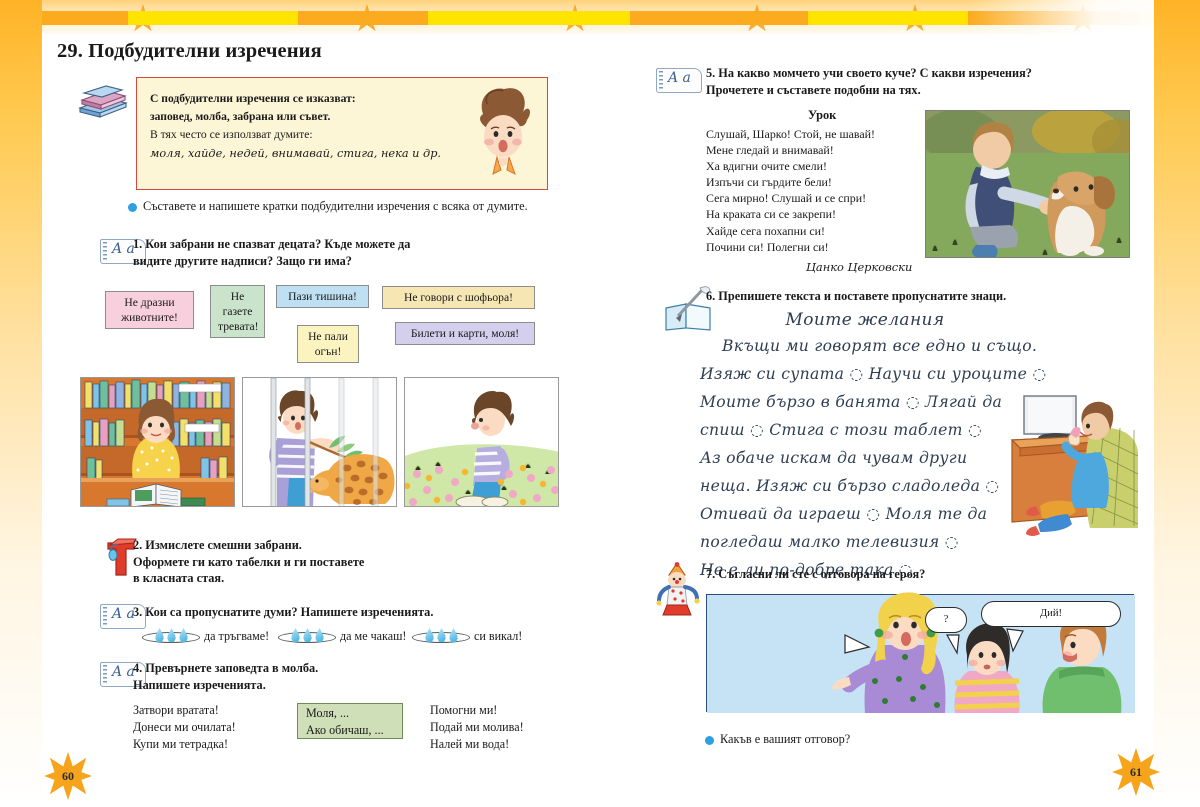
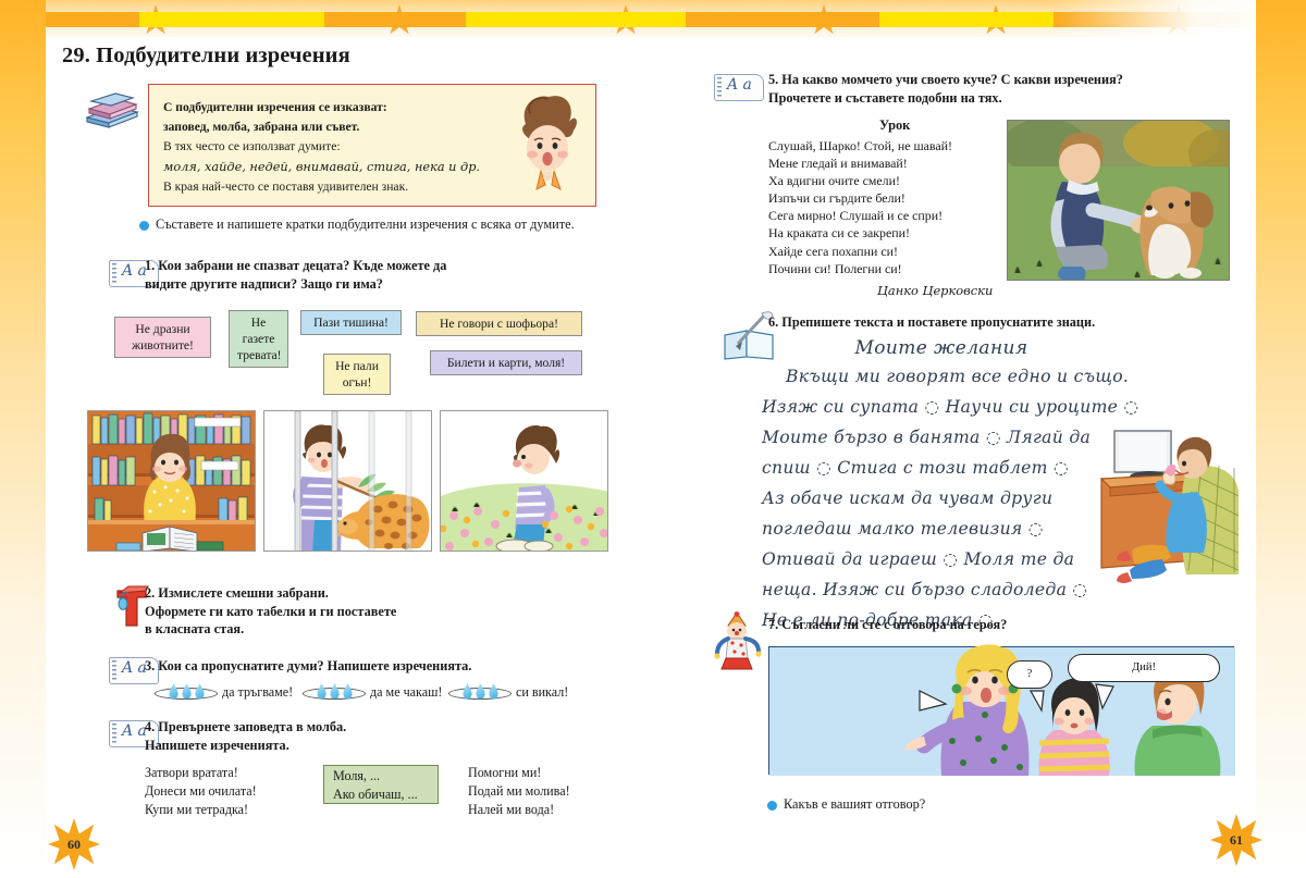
  29. Подбудителни изречения
  С подбудителни изречения се изказват:
  заповед, молба, забрана или съвет.
  В тях често се използват думите:
  моля, хайде, недей, внимавай, стига, нека и др.
+ В края най-често се поставя удивителен знак.
  Съставете и напишете кратки подбудителни изречения с всяка от думите.
  A a
  1. Кои забрани не спазват децата? Къде можете да
  видите другите надписи? Защо ги има?
  Не дразни
  животните!
  Не
  газете
  тревата!
  Пази тишина!
  Не говори с шофьора!
  Не пали
  огън!
  Билети и карти, моля!
  2. Измислете смешни забрани.
  Оформете ги като табелки и ги поставете
  в класната стая.
  A a
  3. Кои са пропуснатите думи? Напишете изреченията.
  да тръгваме!
  да ме чакаш!
  си викал!
  A a
  4. Превърнете заповедта в молба.
  Напишете изреченията.
  Затвори вратата!
  Донеси ми очилата!
  Купи ми тетрадка!
  Моля, ...
  Ако обичаш, ...
  Помогни ми!
  Подай ми молива!
  Налей ми вода!
  60
  A a
  5. На какво момчето учи своето куче? С какви изречения?
  Прочетете и съставете подобни на тях.
  Урок
  Слушай, Шарко! Стой, не шавай!
  Мене гледай и внимавай!
  Ха вдигни очите смели!
  Изпъчи си гърдите бели!
  Сега мирно! Слушай и се спри!
  На краката си се закрепи!
  Хайде сега похапни си!
  Почини си! Полегни си!
  Цанко Церковски
  6. Препишете текста и поставете пропуснатите знаци.
  Моите желания
  Вкъщи ми говорят все едно и също.
  Изяж си супата ◌ Научи си уроците ◌
  Моите бързо в банята ◌ Лягай да
  спиш ◌ Стига с този таблет ◌
  Аз обаче искам да чувам други
- неща. Изяж си бързо сладоледа ◌
+ погледаш малко телевизия ◌
  Отивай да играеш ◌ Моля те да
- погледаш малко телевизия ◌
+ неща. Изяж си бързо сладоледа ◌
  Не е ли по-добре така ◌
  7. Съгласни ли сте с отговора на героя?
  ?
  Дий!
  Какъв е вашият отговор?
  61
